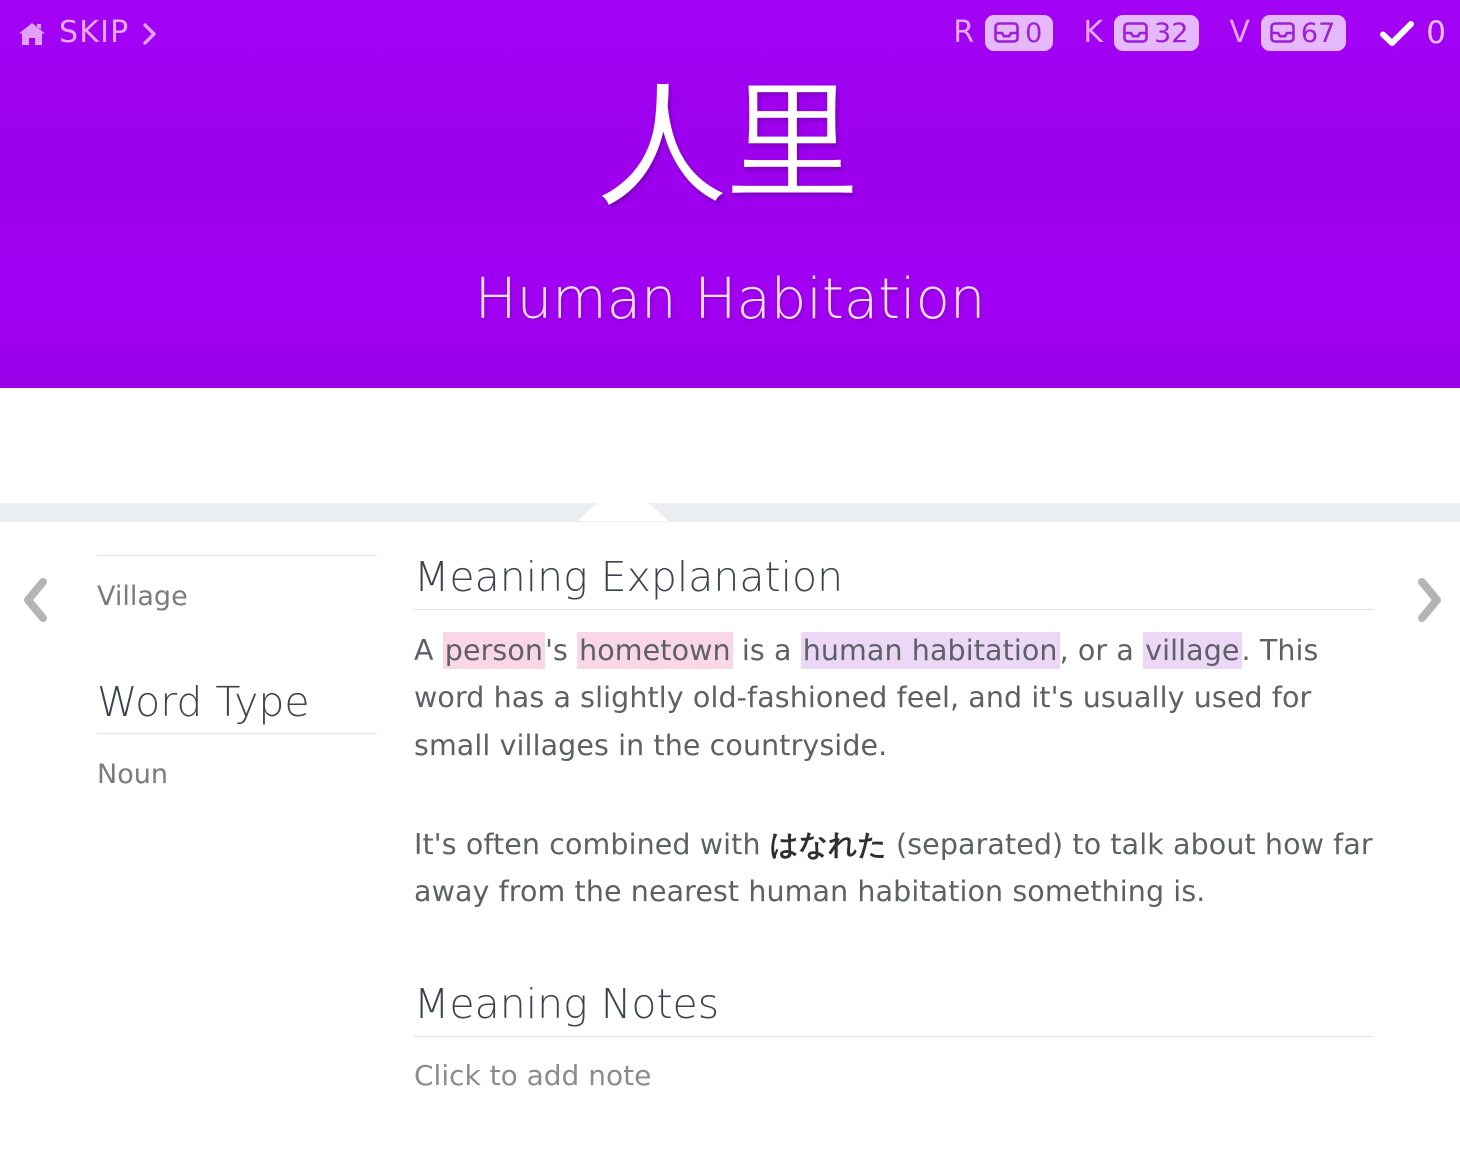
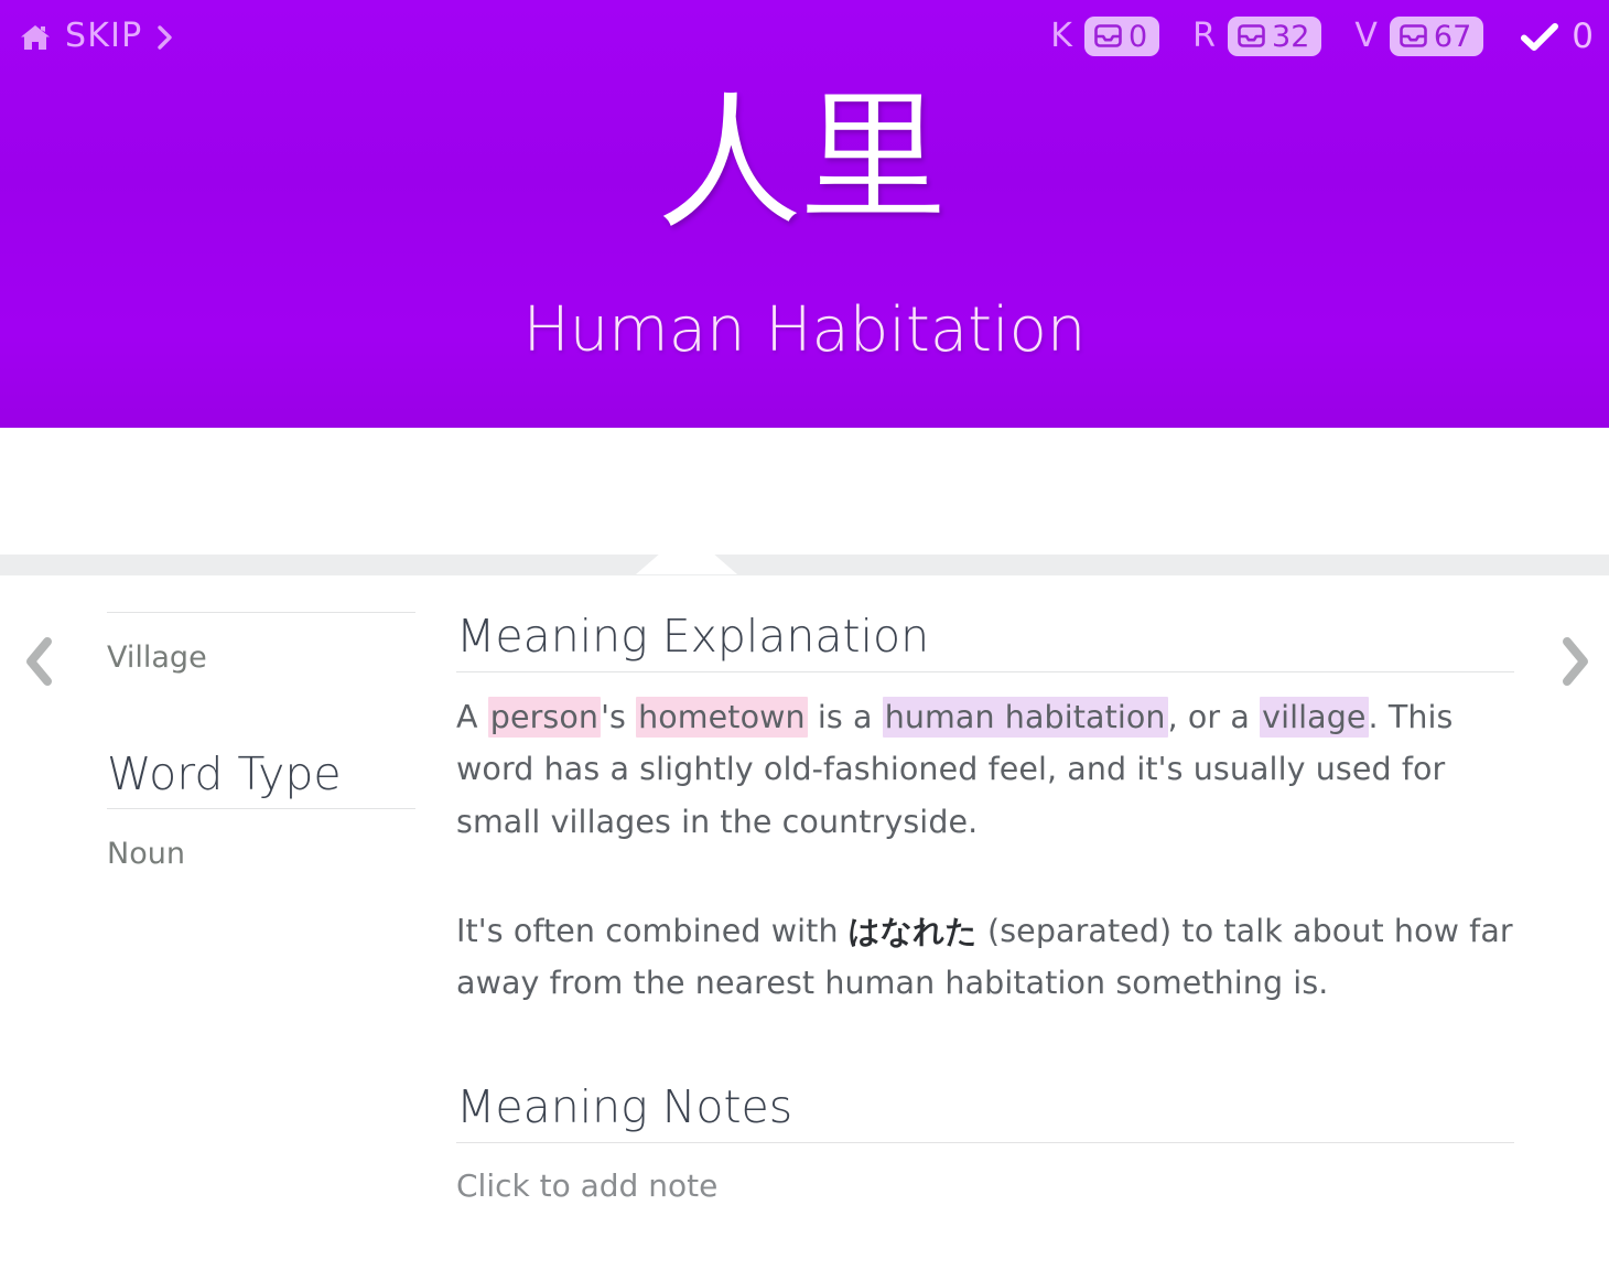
  SKIP
- R
+ K
  0
- K
+ R
  32
  V
  67
  0
  人里
  Human Habitation
  Village
  Word Type
  Noun
  Meaning Explanation
  A person's hometown is a human habitation, or a village. This word has a slightly old-fashioned feel, and it's usually used for small villages in the countryside.
  It's often combined with はなれた (separated) to talk about how far away from the nearest human habitation something is.
  Meaning Notes
  Click to add note
